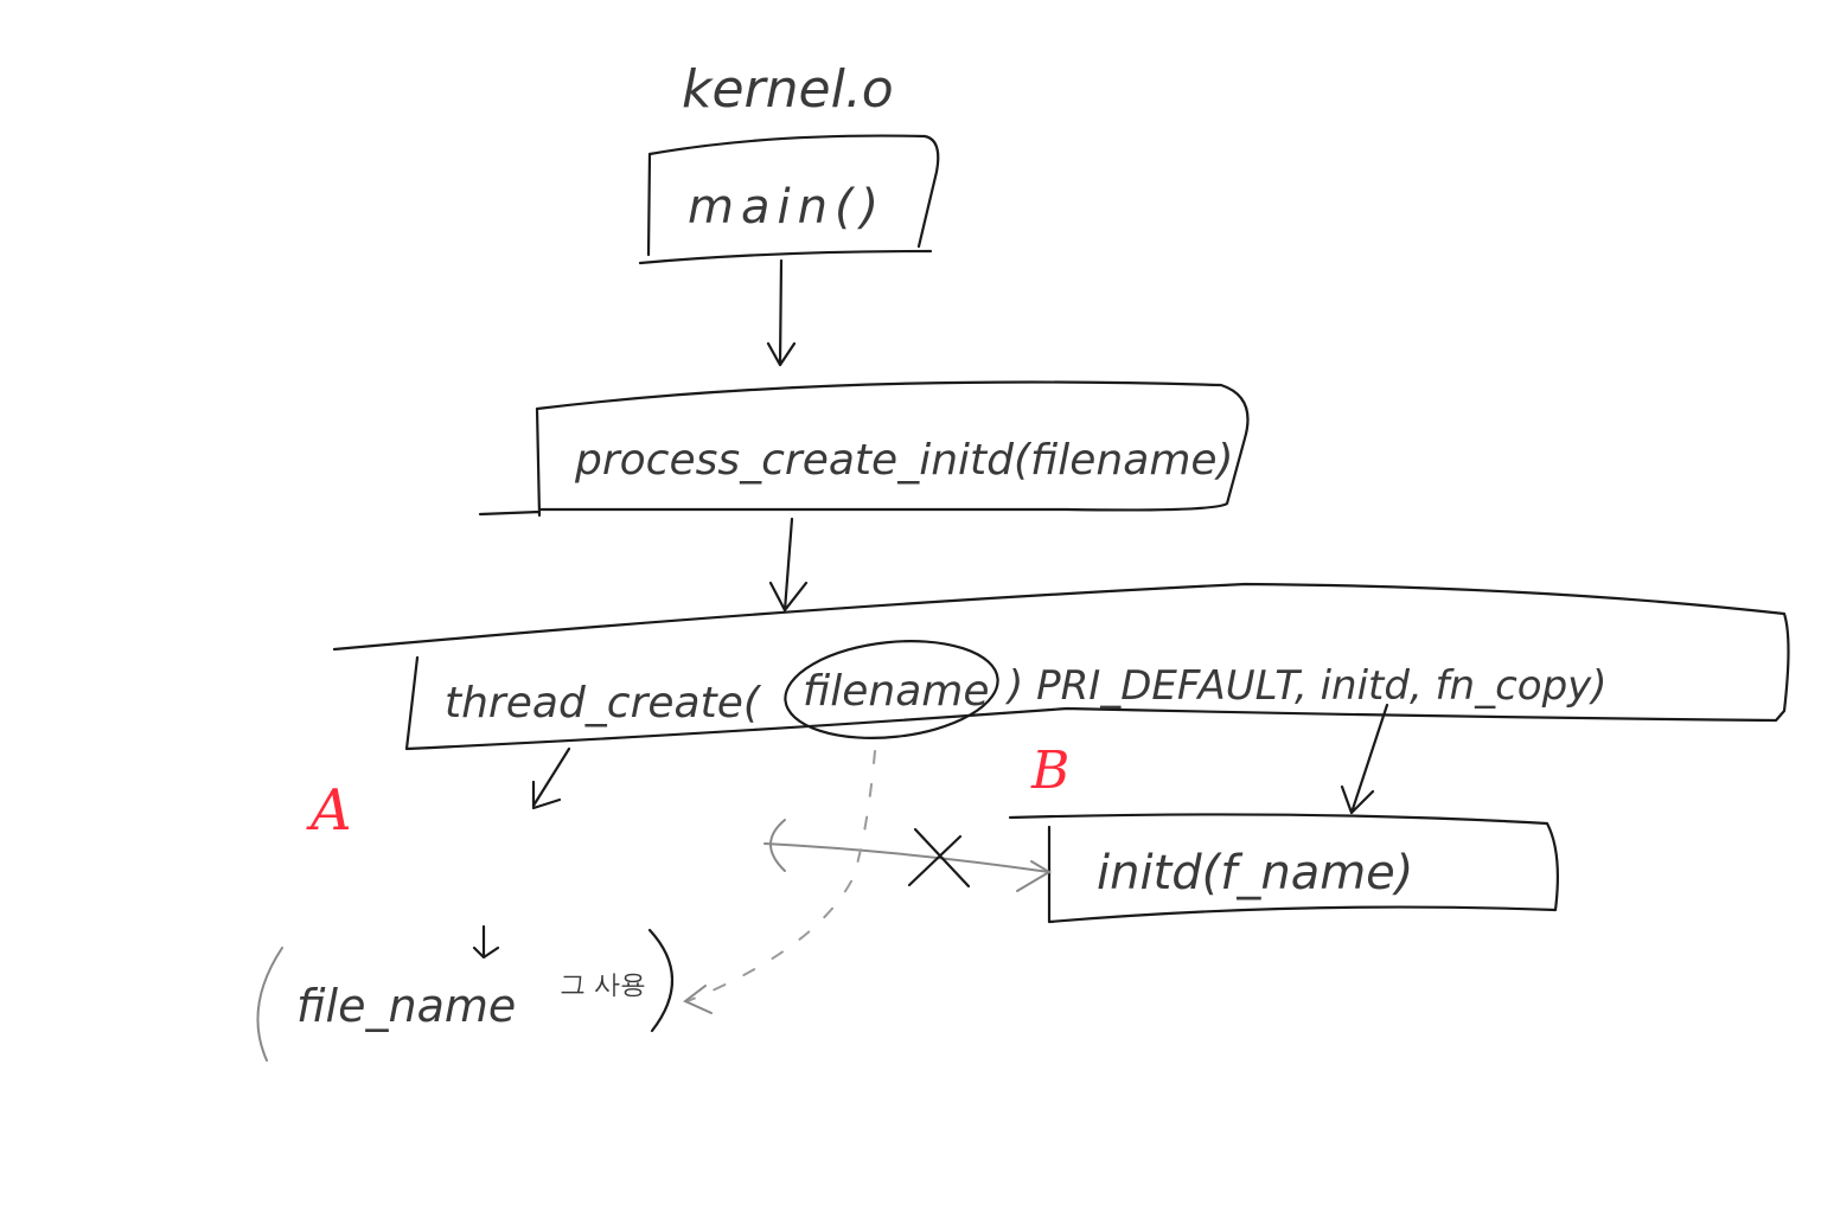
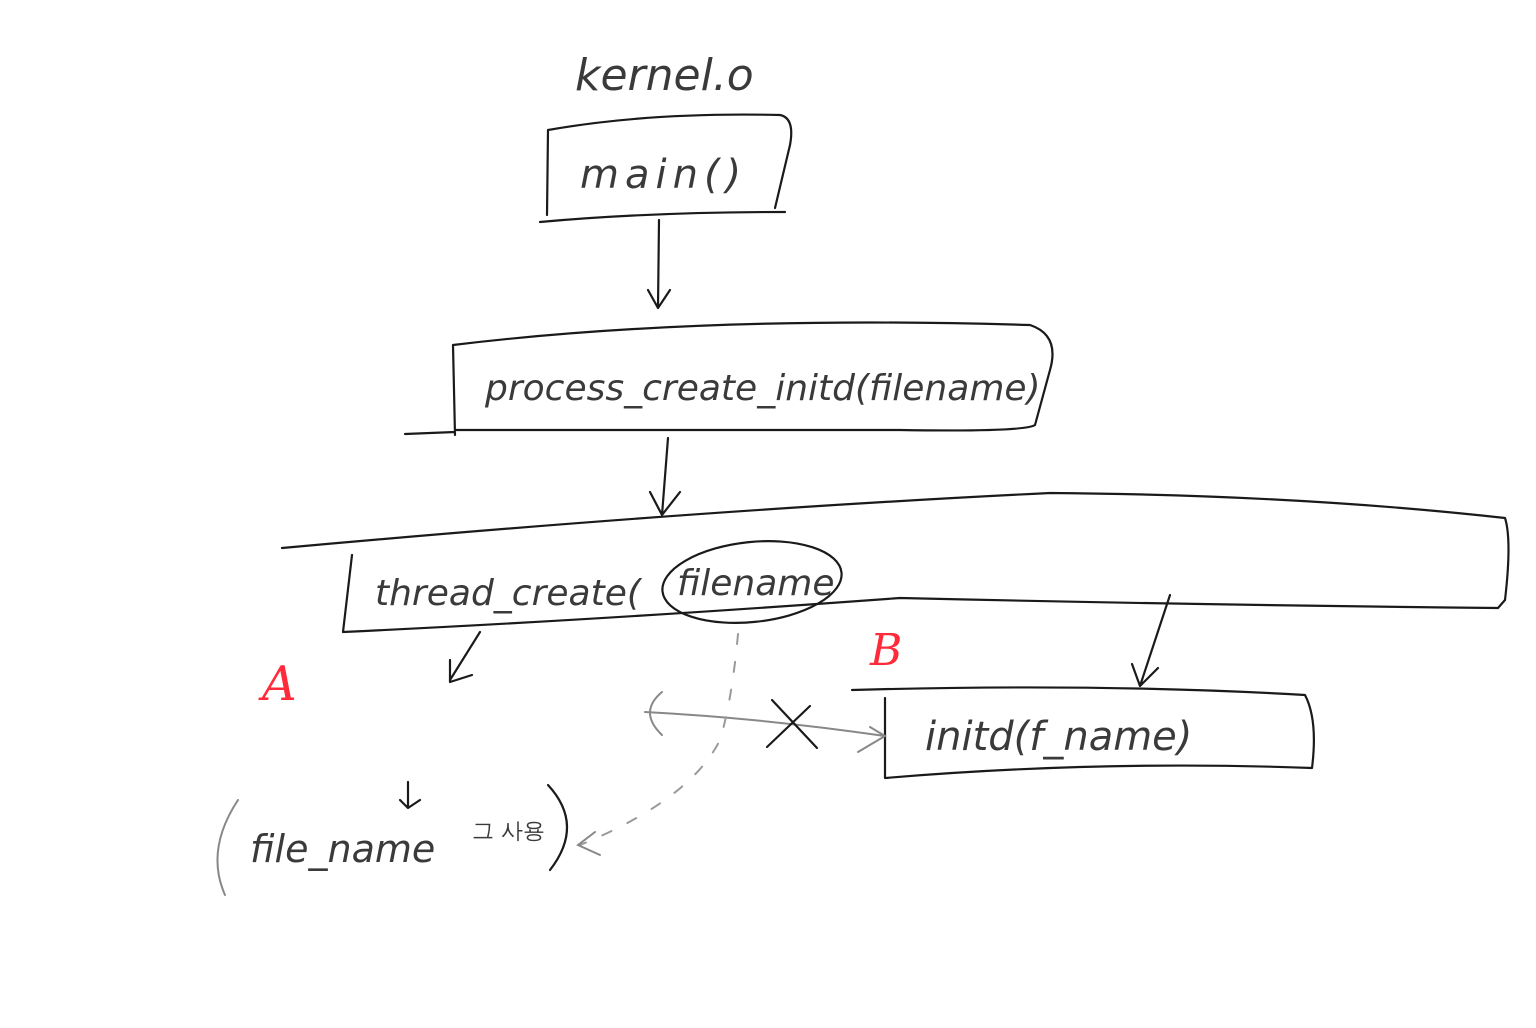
  kernel.o
  main()
  process_create_initd(filename)
  thread_create(
  filename
- ) PRI_DEFAULT, initd, fn_copy)
  A
  B
  initd(f_name)
  file_name
  그 사용
